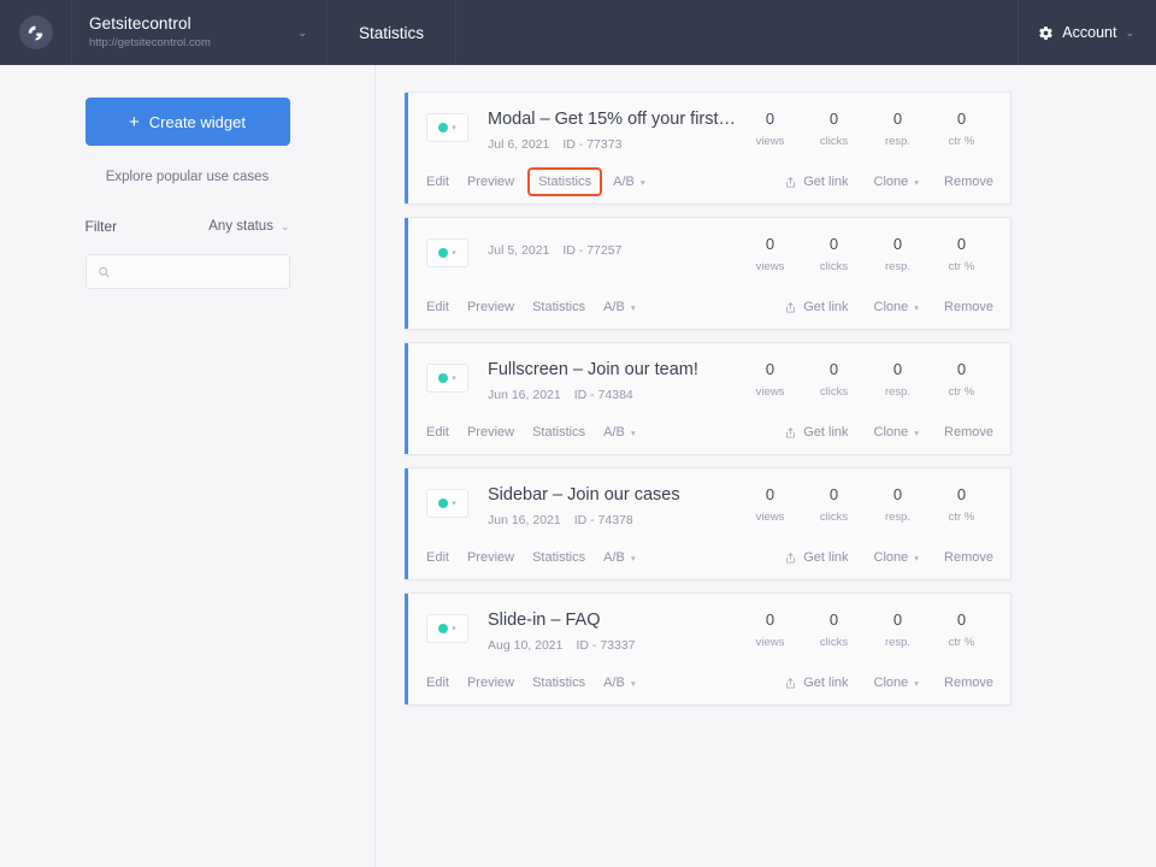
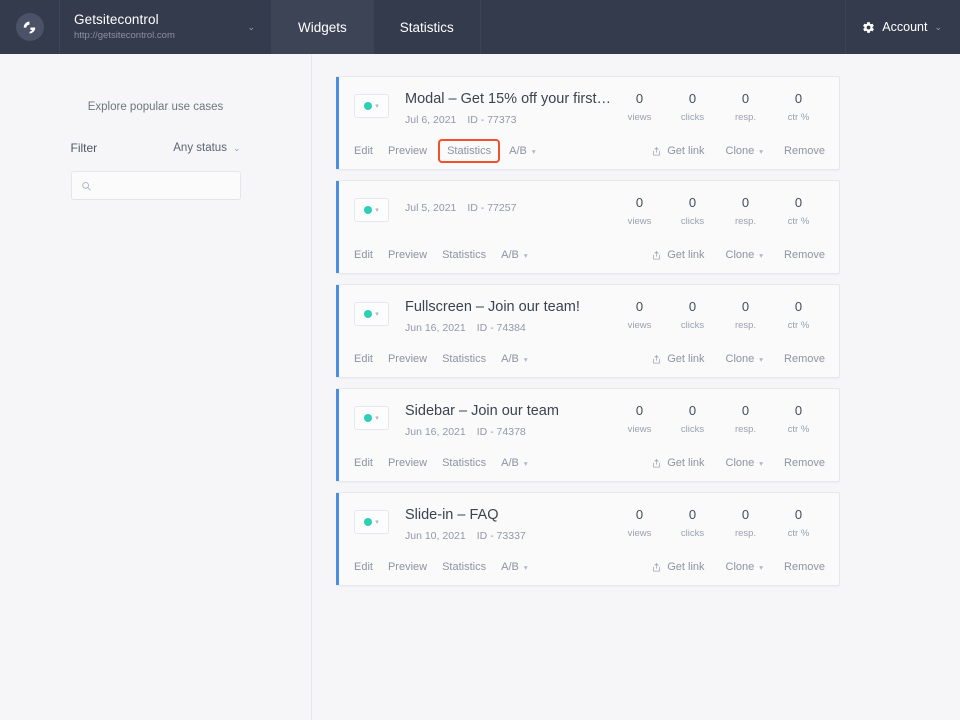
  Getsitecontrol
  http://getsitecontrol.com
  ⌄
+ Widgets
  Statistics
  Account
  ⌄
- +
- Create widget
  Explore popular use cases
  Filter
  Any status
  ⌄
  Modal – Get 15% off your first or
  Jul 6, 2021
  ID - 77373
  0
  views
  0
  clicks
  0
  resp.
  0
  ctr %
  Edit
  Preview
  Statistics
  A/B
  ▾
  Get link
  Clone
  ▾
  Remove
  Jul 5, 2021
  ID - 77257
  0
  views
  0
  clicks
  0
  resp.
  0
  ctr %
  Edit
  Preview
  Statistics
  A/B
  ▾
  Get link
  Clone
  ▾
  Remove
  Fullscreen – Join our team!
  Jun 16, 2021
  ID - 74384
  0
  views
  0
  clicks
  0
  resp.
  0
  ctr %
  Edit
  Preview
  Statistics
  A/B
  ▾
  Get link
  Clone
  ▾
  Remove
- Sidebar – Join our cases
+ Sidebar – Join our team
  Jun 16, 2021
  ID - 74378
  0
  views
  0
  clicks
  0
  resp.
  0
  ctr %
  Edit
  Preview
  Statistics
  A/B
  ▾
  Get link
  Clone
  ▾
  Remove
  Slide-in – FAQ
- Aug 10, 2021
+ Jun 10, 2021
  ID - 73337
  0
  views
  0
  clicks
  0
  resp.
  0
  ctr %
  Edit
  Preview
  Statistics
  A/B
  ▾
  Get link
  Clone
  ▾
  Remove
